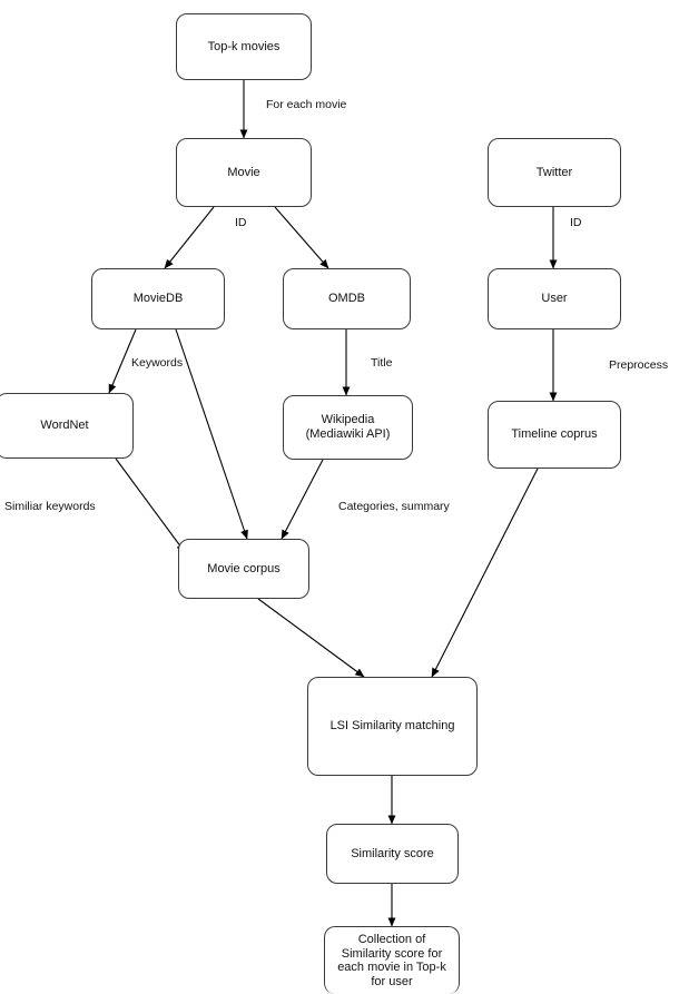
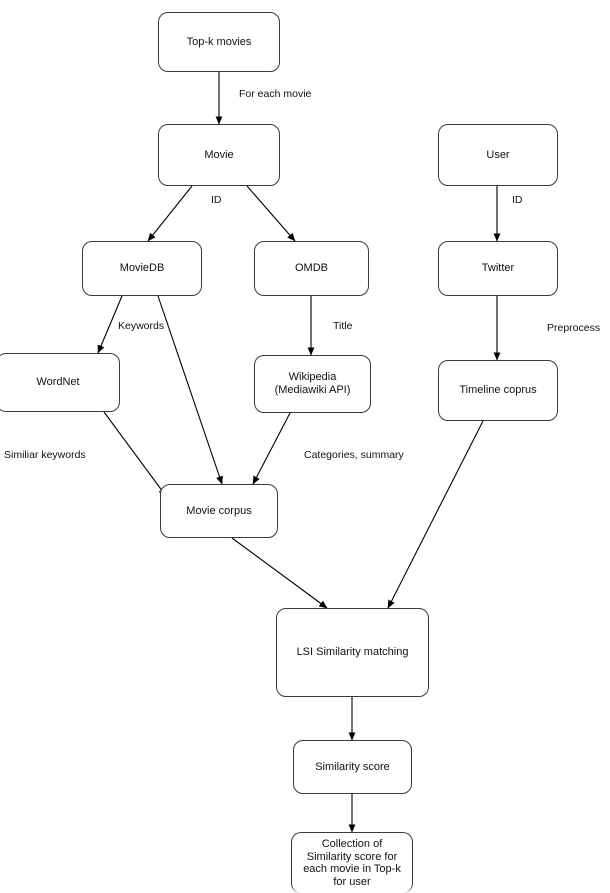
  Top-k movies
  Movie
- Twitter
+ User
  MovieDB
  OMDB
- User
+ Twitter
  WordNet
  Wikipedia
  (Mediawiki API)
  Timeline coprus
  Movie corpus
  LSI Similarity matching
  Similarity score
  Collection of
  Similarity score for
  each movie in Top-k
  for user
  For each movie
  ID
  ID
  Keywords
  Title
  Preprocess
  Similiar keywords
  Categories, summary
